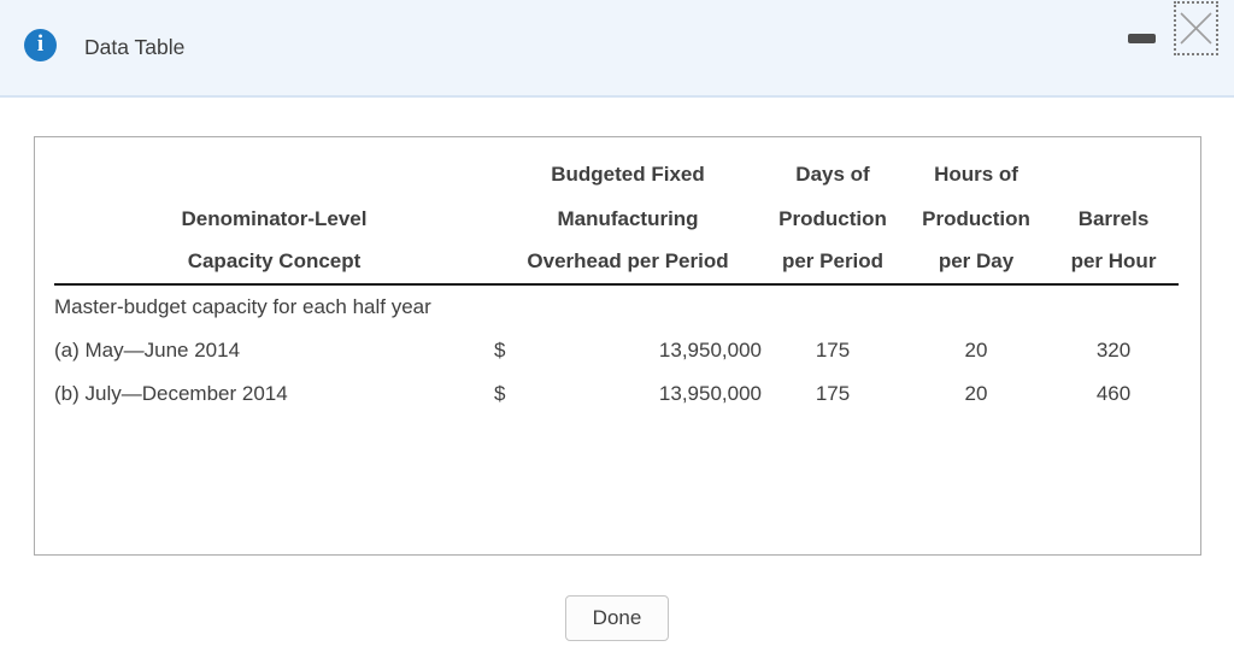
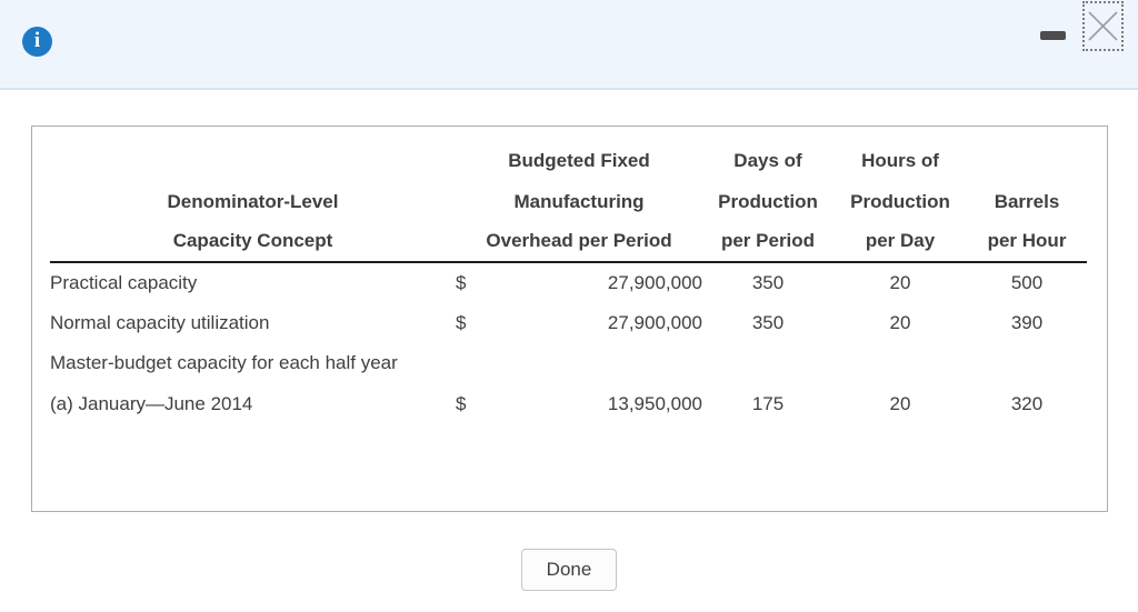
  i
- Data Table
  	Budgeted Fixed	Days of	Hours of
  Denominator-Level	Manufacturing	Production	Production	Barrels
  Capacity Concept	Overhead per Period	per Period	per Day	per Hour
+ Practical capacity	$	27,900,000	350	20	500
+ Normal capacity utilization	$	27,900,000	350	20	390
  Master-budget capacity for each half year
- (a) May—June 2014	$	13,950,000	175	20	320
+ (a) January—June 2014	$	13,950,000	175	20	320
- (b) July—December 2014	$	13,950,000	175	20	460
  Done
